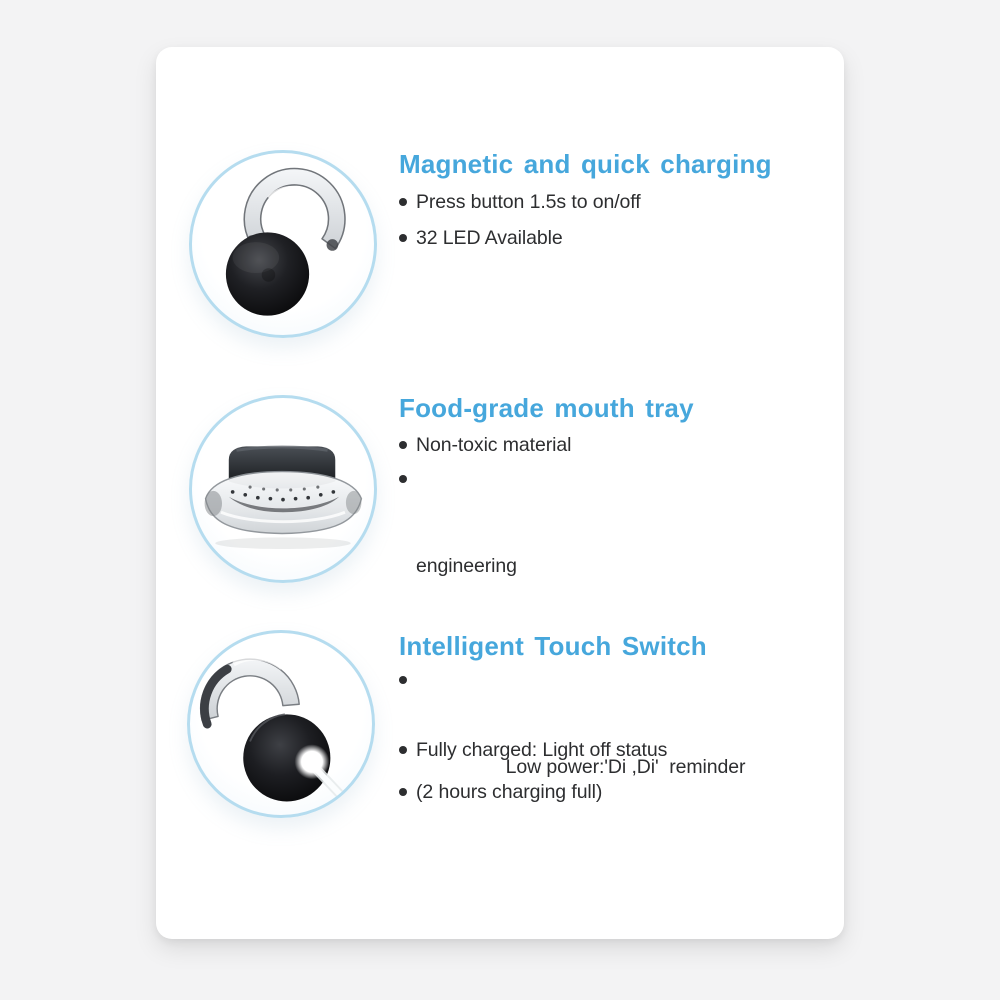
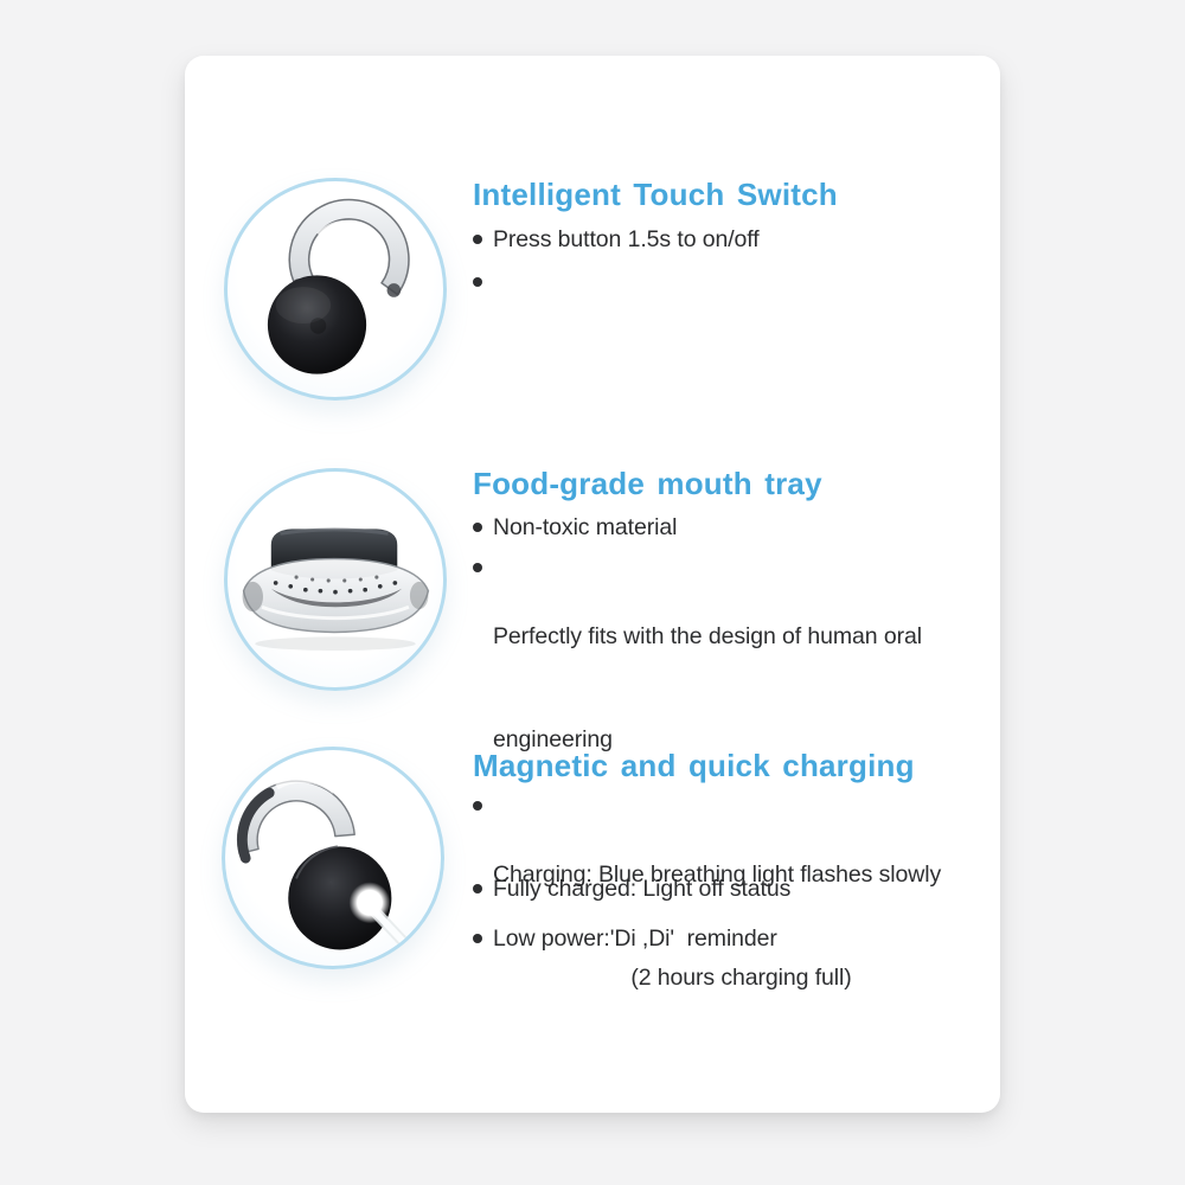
- Magnetic and quick charging
+ Intelligent Touch Switch
  Press button 1.5s to on/off
- 32 LED Available
  Food-grade mouth tray
  Non-toxic material
+ Perfectly fits with the design of human oral
  engineering
- Intelligent Touch Switch
+ Magnetic and quick charging
+ Charging: Blue breathing light flashes slowly
- Low power:'Di ,Di' reminder
+ (2 hours charging full)
  Fully charged: Light off status
- (2 hours charging full)
+ Low power:'Di ,Di' reminder
